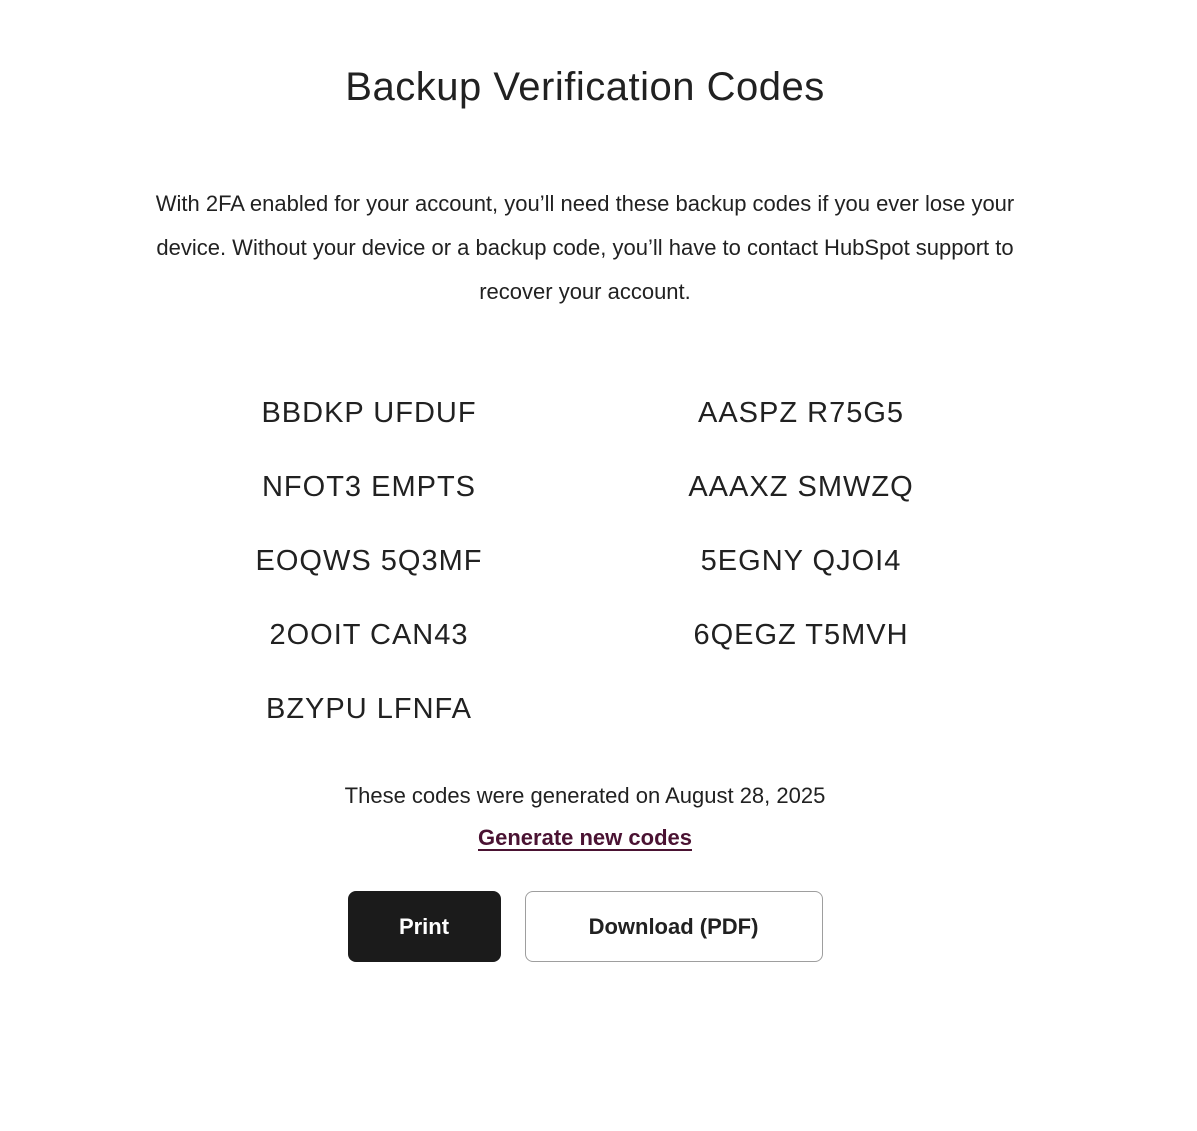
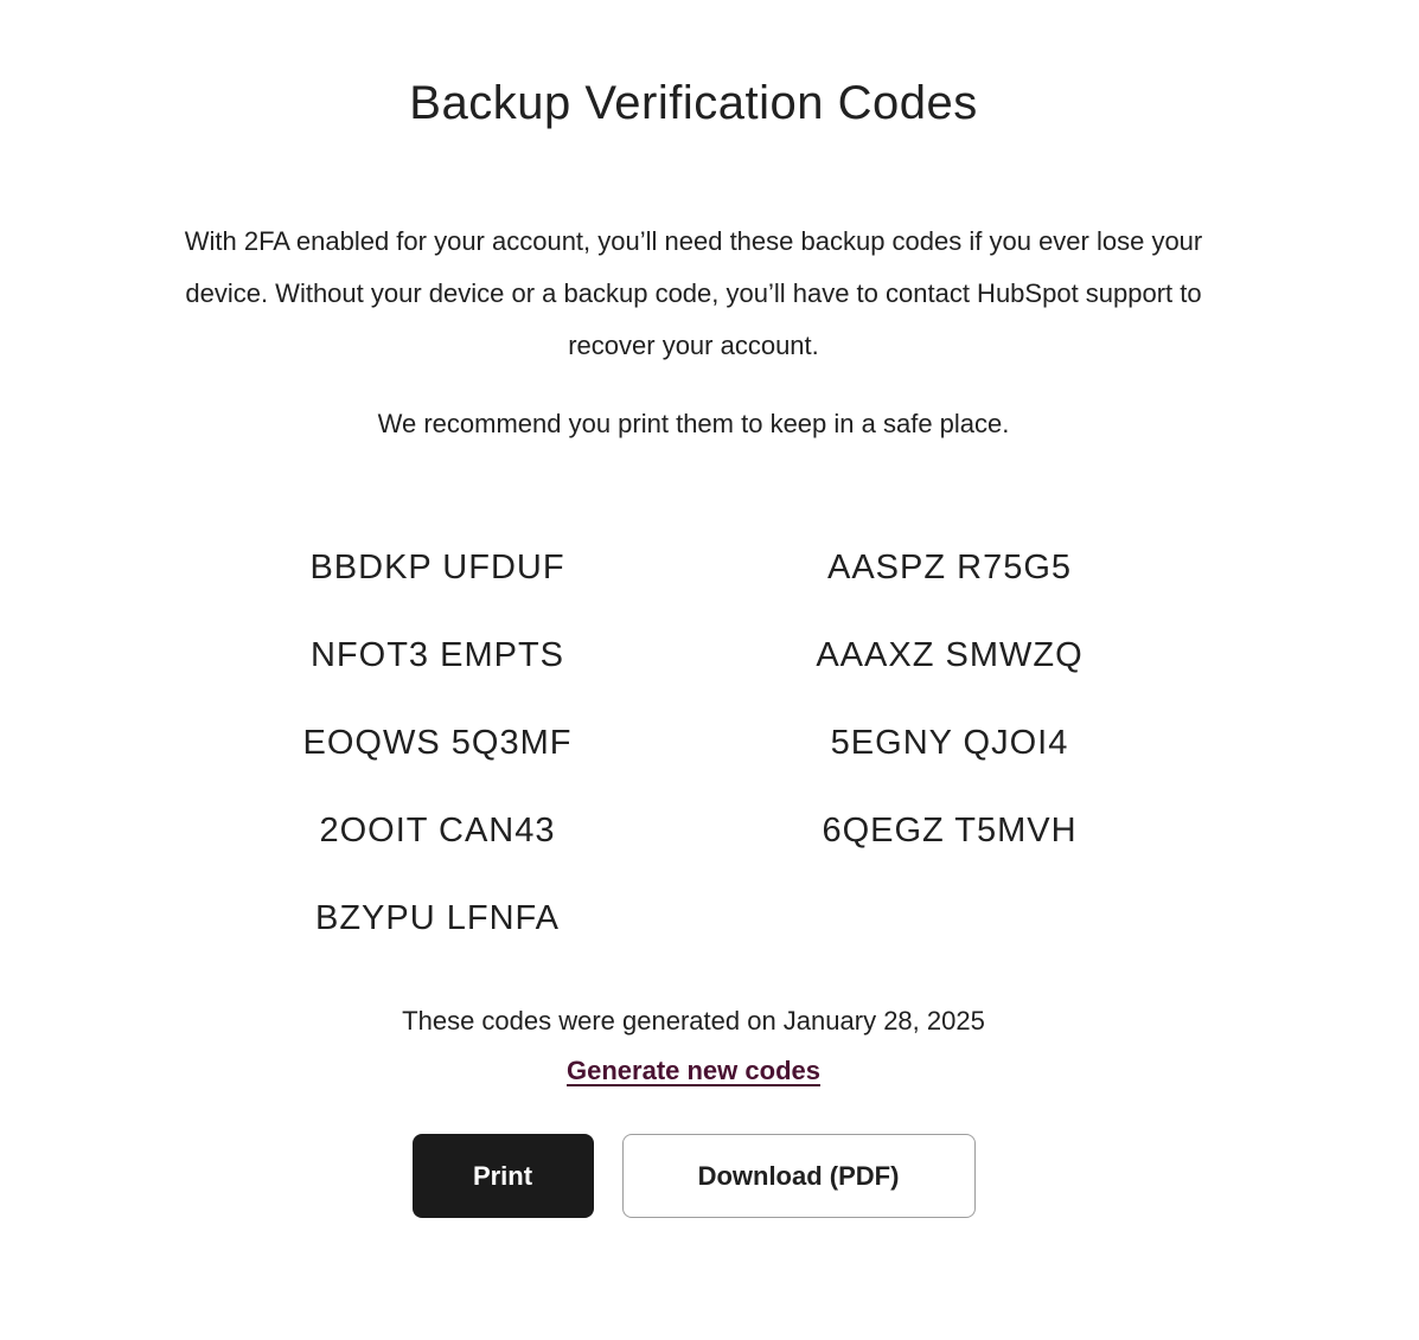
  Backup Verification Codes
  With 2FA enabled for your account, you’ll need these backup codes if you ever lose your device. Without your device or a backup code, you’ll have to contact HubSpot support to recover your account.
+ We recommend you print them to keep in a safe place.
  BBDKP UFDUF
  AASPZ R75G5
  NFOT3 EMPTS
  AAAXZ SMWZQ
  EOQWS 5Q3MF
  5EGNY QJOI4
  2OOIT CAN43
  6QEGZ T5MVH
  BZYPU LFNFA
- These codes were generated on August 28, 2025
+ These codes were generated on January 28, 2025
  Generate new codes
  Print
  Download (PDF)
